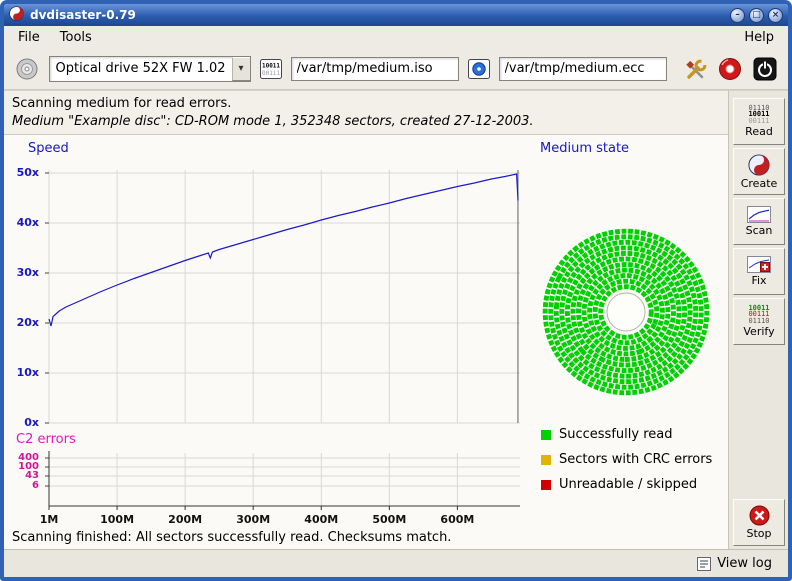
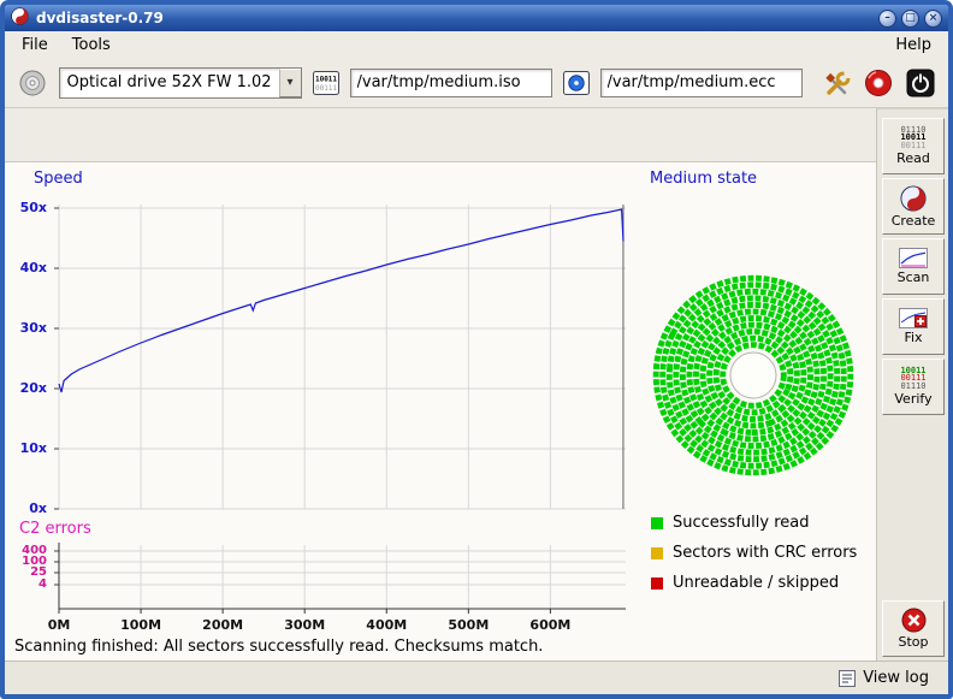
  dvdisaster-0.79
  –
  □
  ×
  File
  Tools
  Help
  Optical drive 52X FW 1.02
  ▾
  /var/tmp/medium.iso
  /var/tmp/medium.ecc
- Scanning medium for read errors.
- Medium "Example disc": CD-ROM mode 1, 352348 sectors, created 27-12-2003.
  Speed
  0x
  10x
  20x
  30x
  40x
  50x
  C2 errors
  400
  100
- 43
+ 25
- 6
+ 4
- 1M
+ 0M
  100M
  200M
  300M
  400M
  500M
  600M
  Medium state
  Successfully read
  Sectors with CRC errors
  Unreadable / skipped
  Scanning finished: All sectors successfully read. Checksums match.
  01110
  10011
  00111
  Read
  Create
  Scan
  Fix
  10011
  00111
  01110
  Verify
  Stop
  View log
